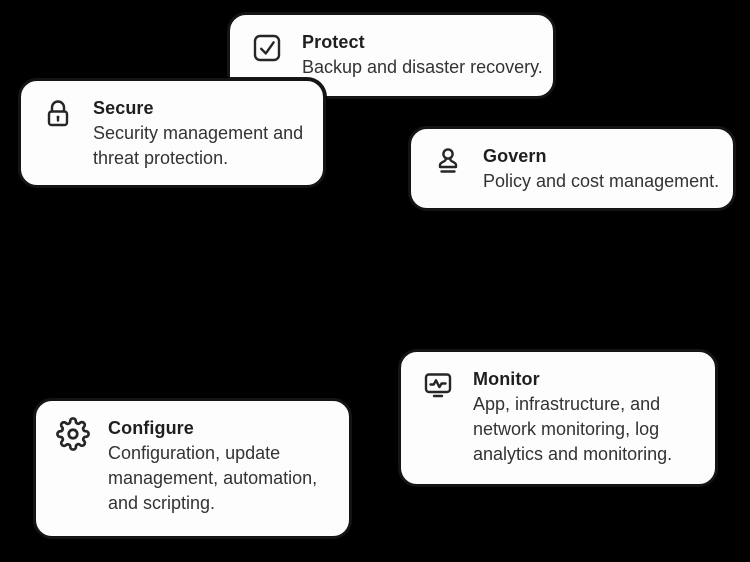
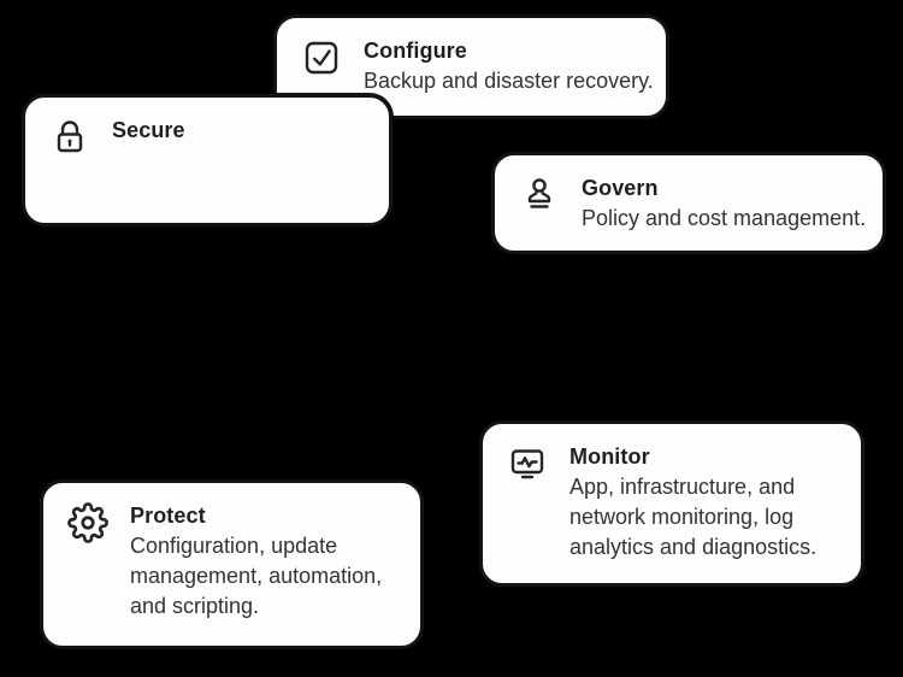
- Protect
+ Configure
  Backup and disaster recovery.
  Secure
- Security management and threat protection.
  Govern
  Policy and cost management.
  Monitor
- App, infrastructure, and network monitoring, log analytics and monitoring.
+ App, infrastructure, and network monitoring, log analytics and diagnostics.
- Configure
+ Protect
  Configuration, update management, automation, and scripting.
